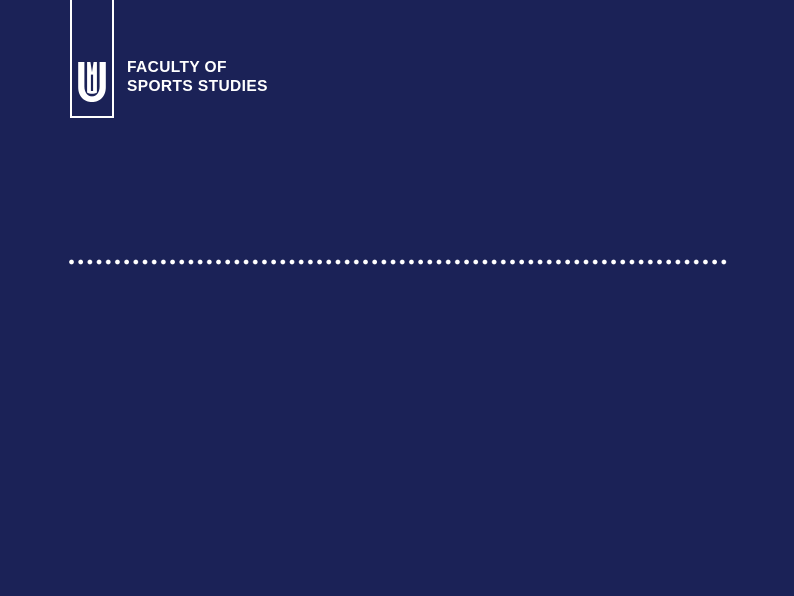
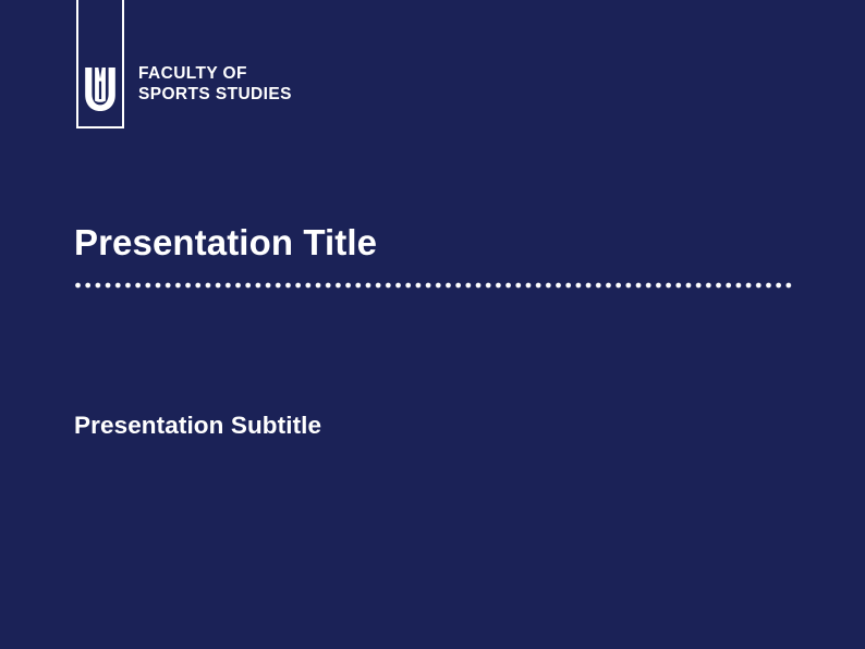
  FACULTY OF
  SPORTS STUDIES
+ Presentation Title
+ Presentation Subtitle
